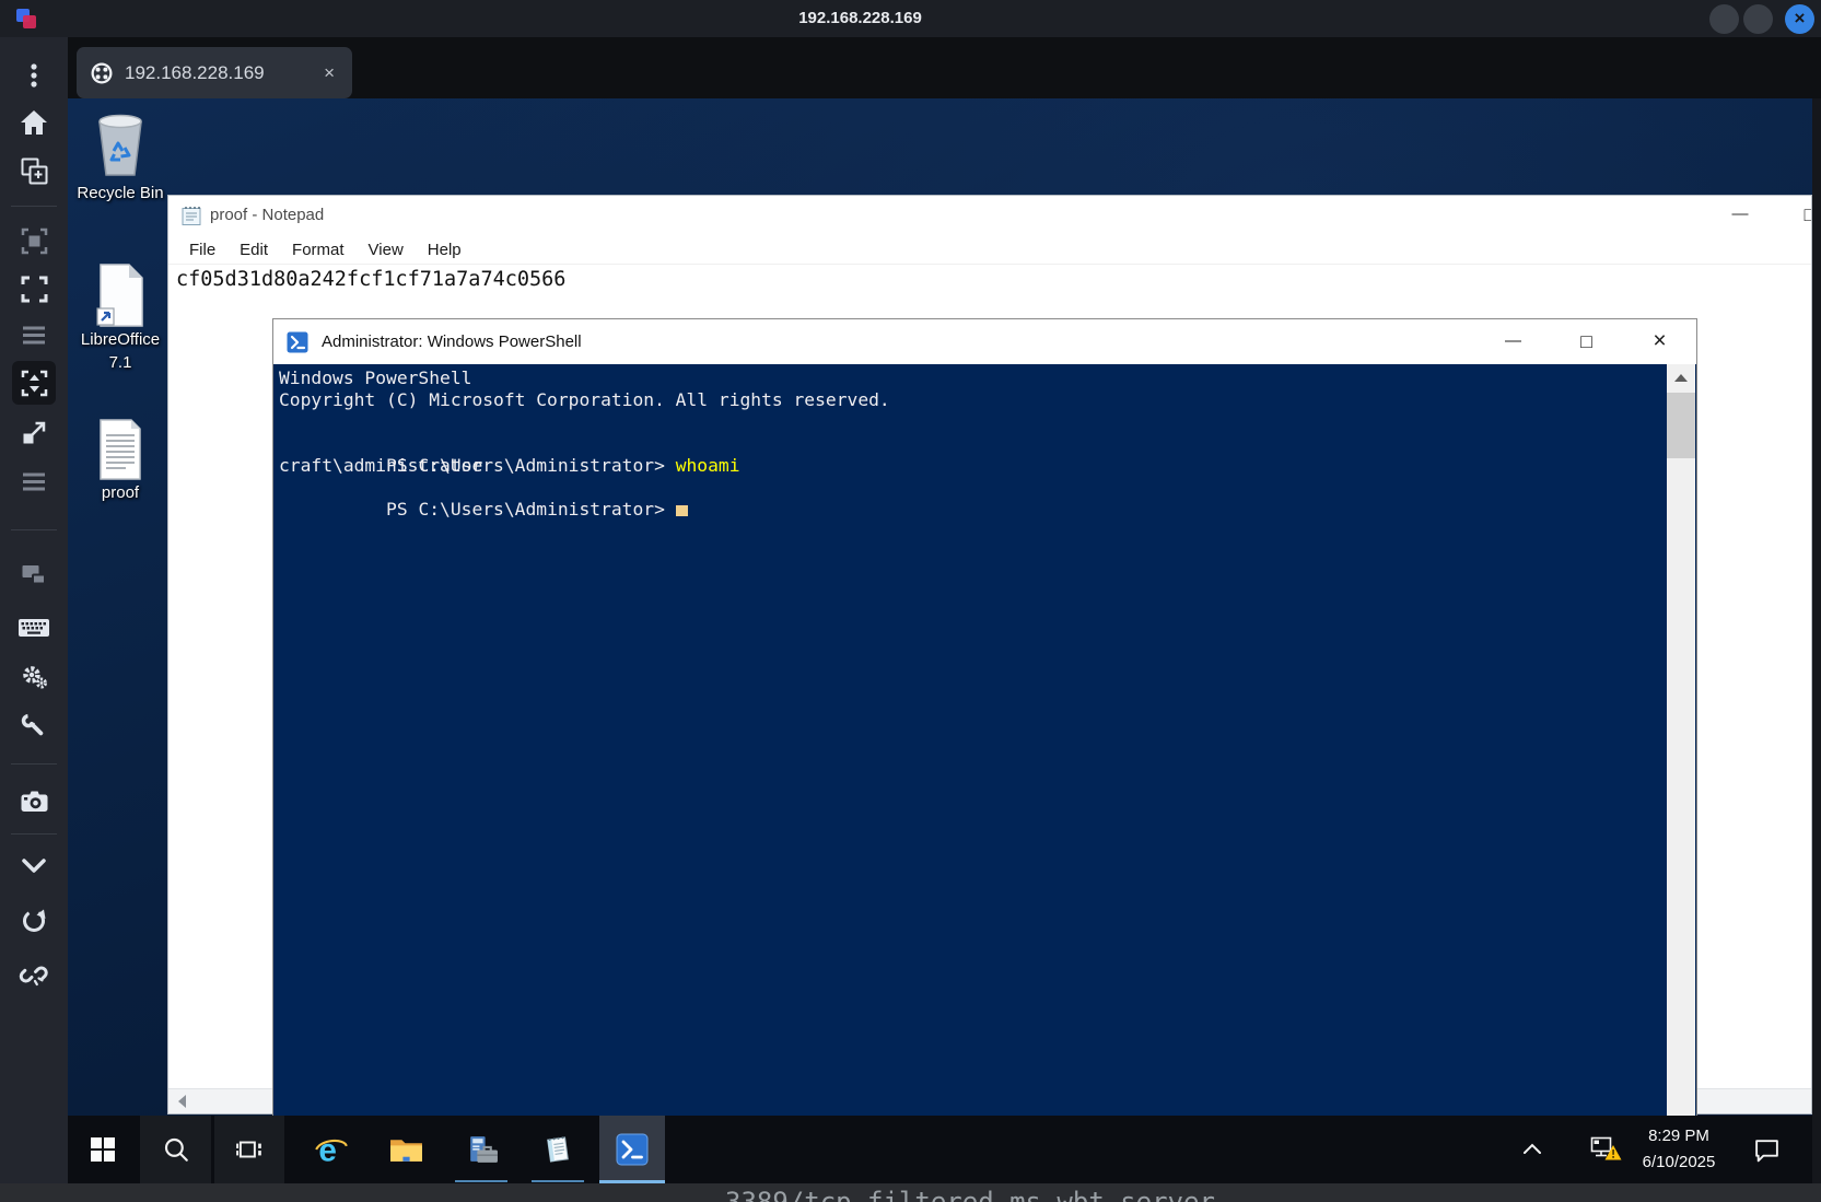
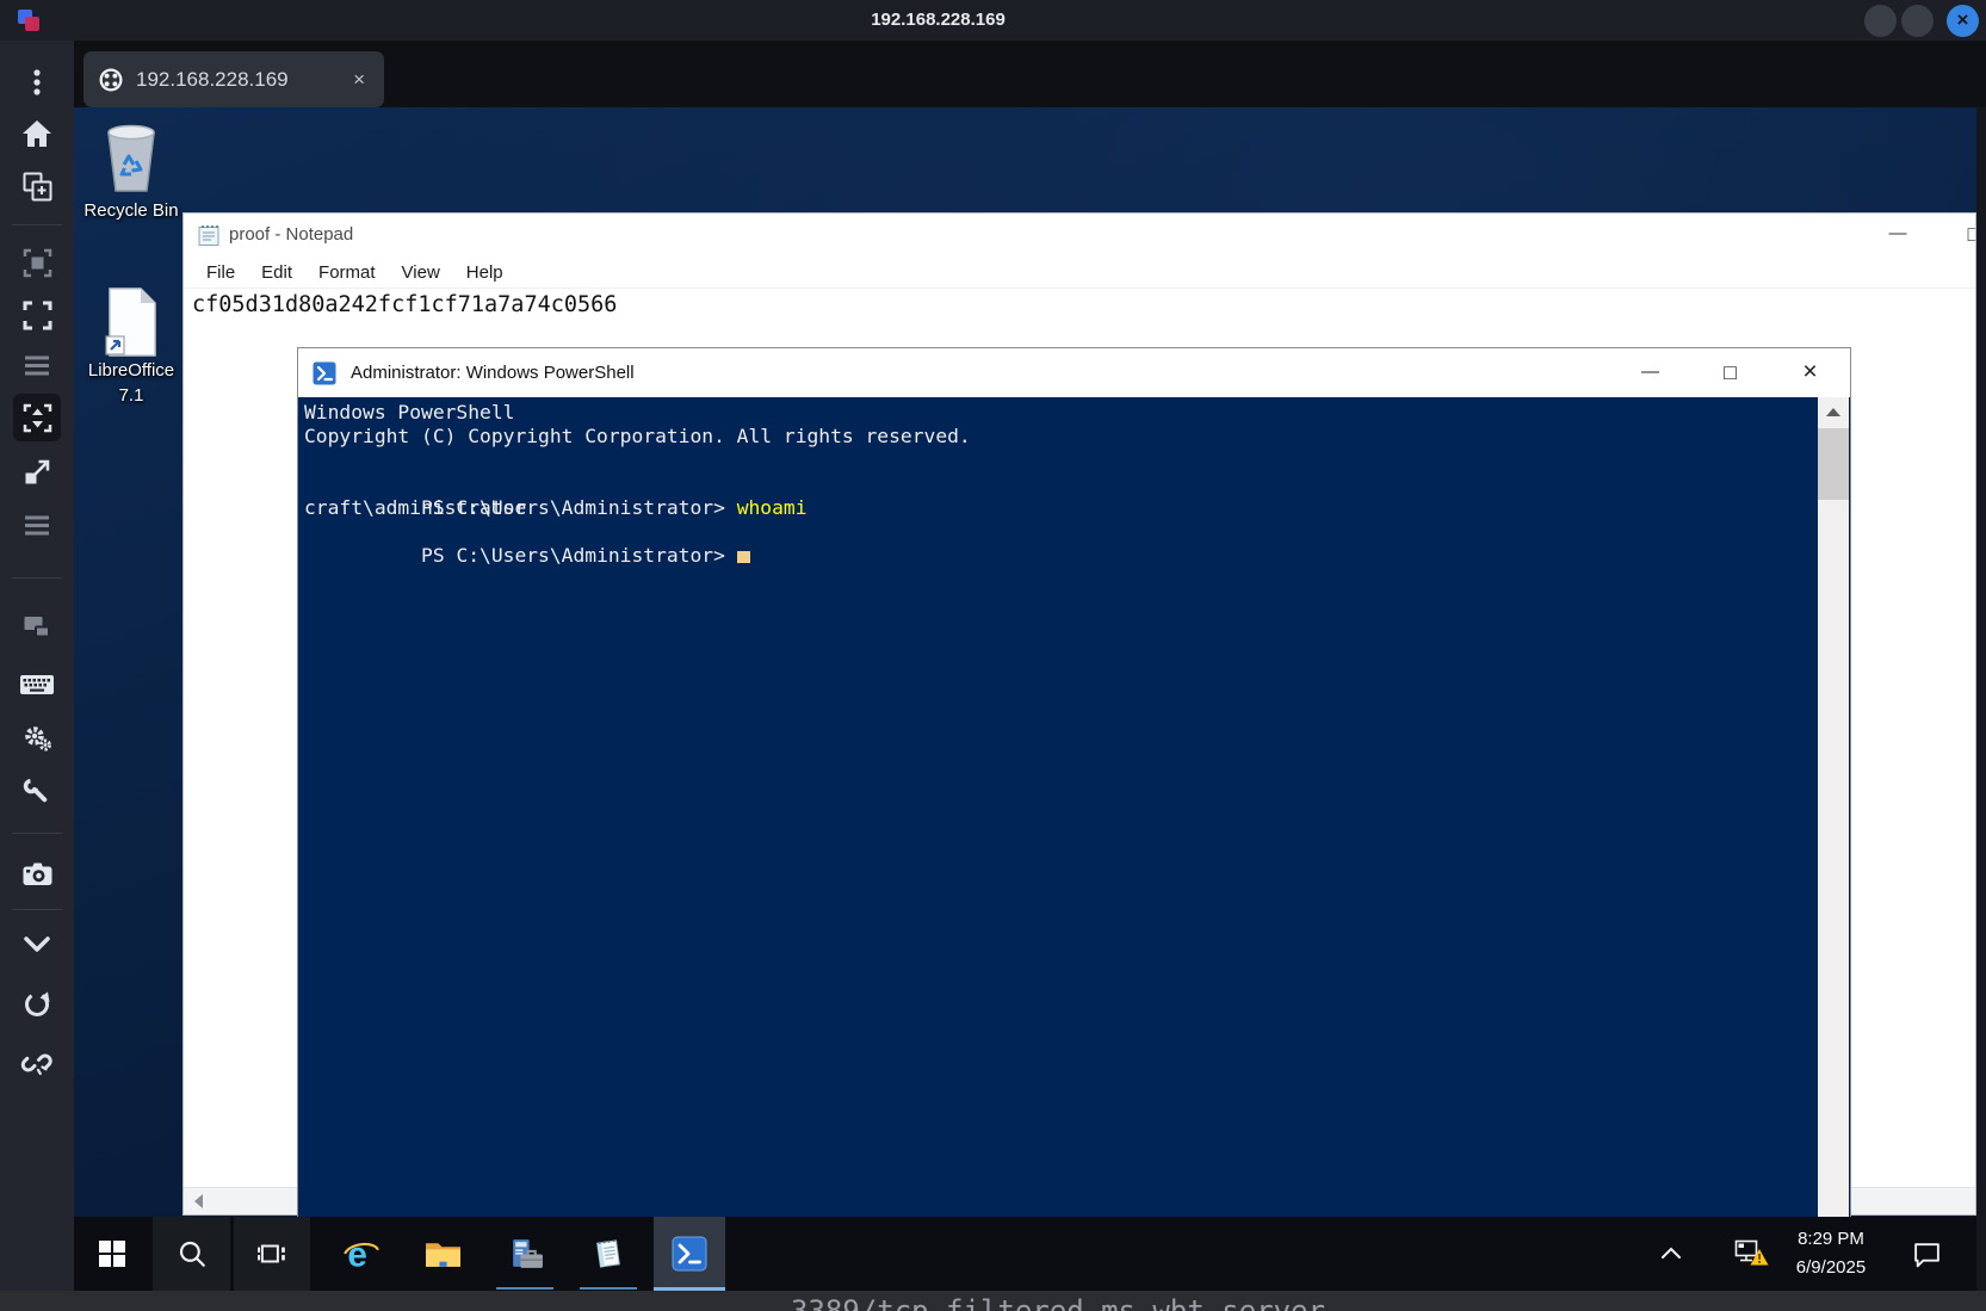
  192.168.228.169
  ×
  192.168.228.169
  ×
  Recycle Bin
  LibreOffice
  7.1
- proof
  proof - Notepad
  —
  □
  File
  Edit
  Format
  View
  Help
  cf05d31d80a242fcf1cf71a7a74c0566
  Administrator: Windows PowerShell
  —
  □
  ×
  Windows PowerShell
- Copyright (C) Microsoft Corporation. All rights reserved.
+ Copyright (C) Copyright Corporation. All rights reserved.
  PS C:\Users\Administrator> whoami
  craft\administrator
  PS C:\Users\Administrator>
  e
  8:29 PM
- 6/10/2025
+ 6/9/2025
